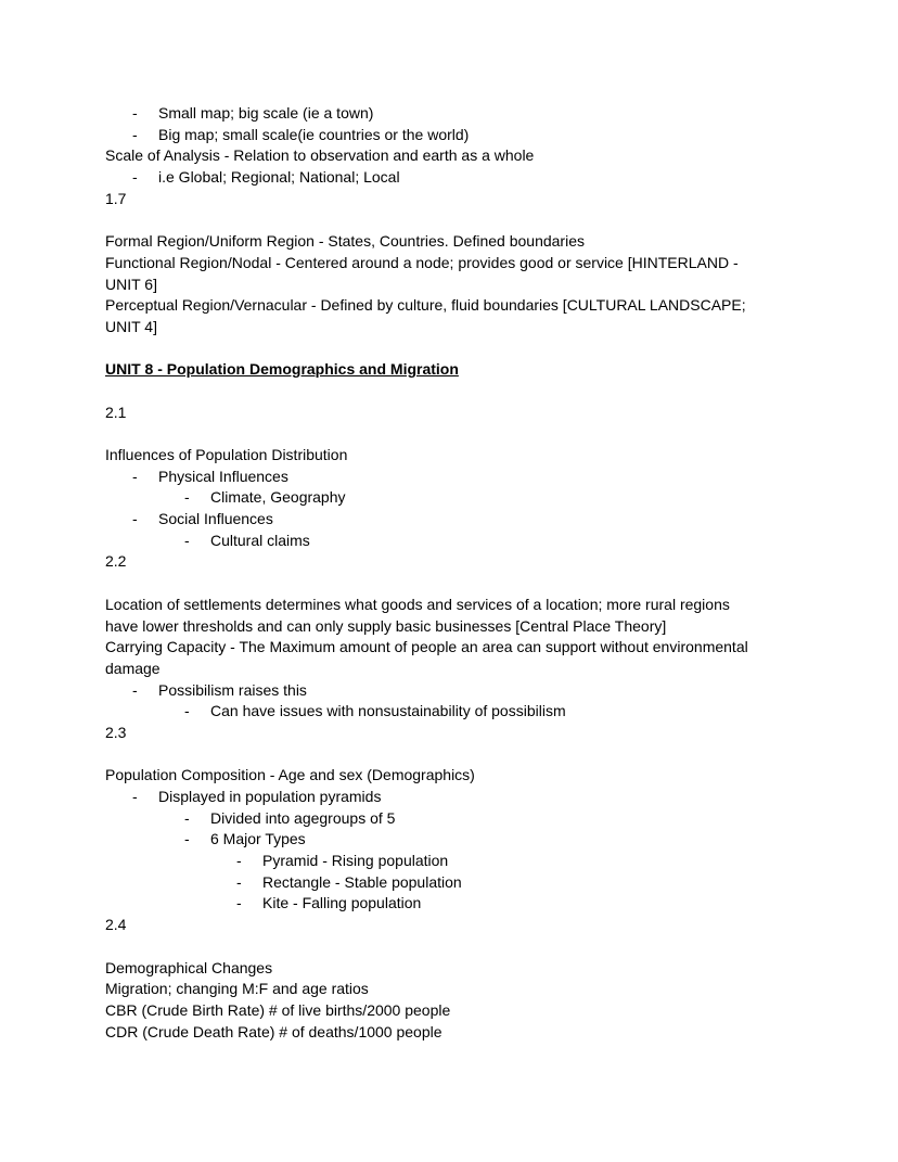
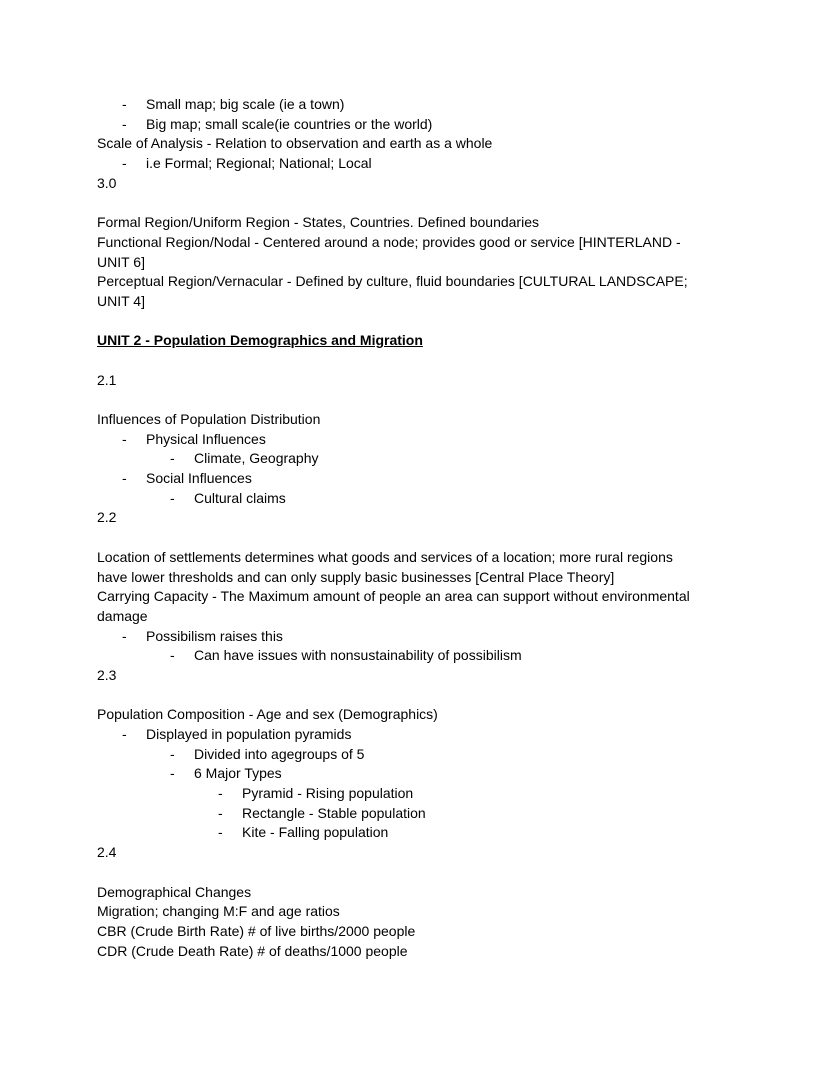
  -
  Small map; big scale (ie a town)
  -
  Big map; small scale(ie countries or the world)
  Scale of Analysis - Relation to observation and earth as a whole
  -
- i.e Global; Regional; National; Local
+ i.e Formal; Regional; National; Local
- 1.7
+ 3.0
  Formal Region/Uniform Region - States, Countries. Defined boundaries
  Functional Region/Nodal - Centered around a node; provides good or service [HINTERLAND -
  UNIT 6]
  Perceptual Region/Vernacular - Defined by culture, fluid boundaries [CULTURAL LANDSCAPE;
  UNIT 4]
- UNIT 8 - Population Demographics and Migration
+ UNIT 2 - Population Demographics and Migration
  2.1
  Influences of Population Distribution
  -
  Physical Influences
  -
  Climate, Geography
  -
  Social Influences
  -
  Cultural claims
  2.2
  Location of settlements determines what goods and services of a location; more rural regions
  have lower thresholds and can only supply basic businesses [Central Place Theory]
  Carrying Capacity - The Maximum amount of people an area can support without environmental
  damage
  -
  Possibilism raises this
  -
  Can have issues with nonsustainability of possibilism
  2.3
  Population Composition - Age and sex (Demographics)
  -
  Displayed in population pyramids
  -
  Divided into agegroups of 5
  -
  6 Major Types
  -
  Pyramid - Rising population
  -
  Rectangle - Stable population
  -
  Kite - Falling population
  2.4
  Demographical Changes
  Migration; changing M:F and age ratios
  CBR (Crude Birth Rate) # of live births/2000 people
  CDR (Crude Death Rate) # of deaths/1000 people
